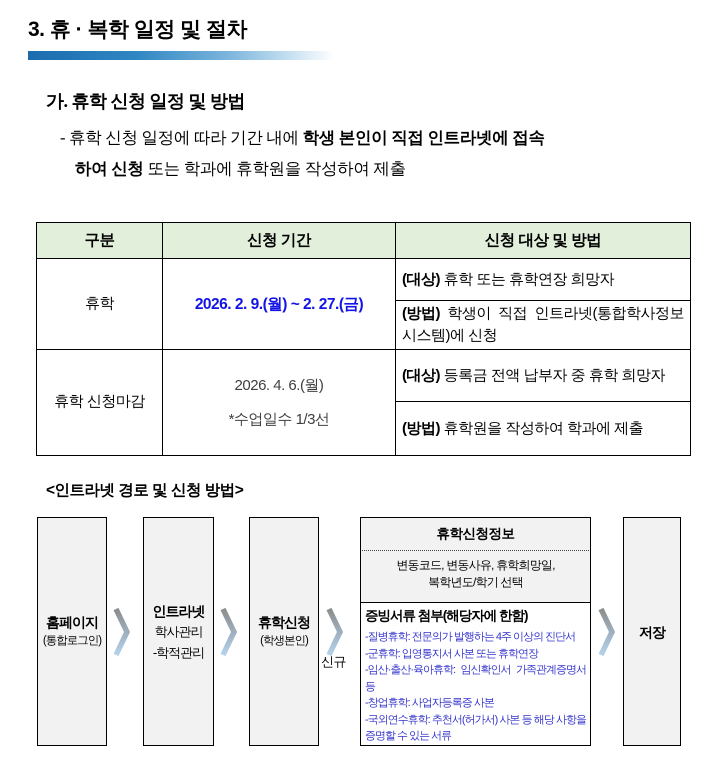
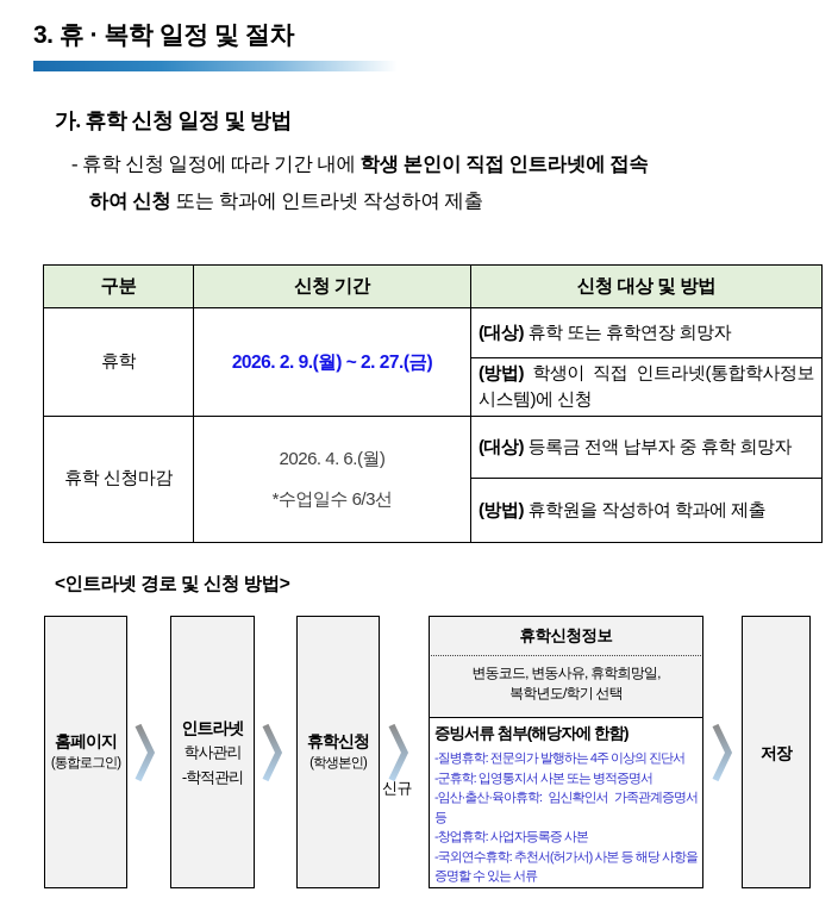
  3. 휴 · 복학 일정 및 절차
  가. 휴학 신청 일정 및 방법
  - 휴학 신청 일정에 따라 기간 내에 학생 본인이 직접 인트라넷에 접속
- 하여 신청 또는 학과에 휴학원을 작성하여 제출
+ 하여 신청 또는 학과에 인트라넷 작성하여 제출
  구분	신청 기간	신청 대상 및 방법
  휴학	2026. 2. 9.(월) ~ 2. 27.(금)	(대상) 휴학 또는 휴학연장 희망자
  (방법) 학생이 직접 인트라넷(통합학사정보시스템)에 신청
- 휴학 신청마감	2026. 4. 6.(월) *수업일수 1/3선	(대상) 등록금 전액 납부자 중 휴학 희망자
+ 휴학 신청마감	2026. 4. 6.(월) *수업일수 6/3선	(대상) 등록금 전액 납부자 중 휴학 희망자
  (방법) 휴학원을 작성하여 학과에 제출
  <인트라넷 경로 및 신청 방법>
  홈페이지
  (통합로그인)
  인트라넷
  학사관리
  -학적관리
  휴학신청
  (학생본인)
  신규
  휴학신청정보
  변동코드, 변동사유, 휴학희망일,
  복학년도/학기 선택
  증빙서류 첨부(해당자에 한함)
  -질병휴학: 전문의가 발행하는 4주 이상의 진단서
- -군휴학: 입영통지서 사본 또는 휴학연장
+ -군휴학: 입영통지서 사본 또는 병적증명서
  -임산·출산·육아휴학: 임신확인서 가족관계증명서 등
  -창업휴학: 사업자등록증 사본
  -국외연수휴학: 추천서(허가서) 사본 등 해당 사항을 증명할 수 있는 서류
  저장
